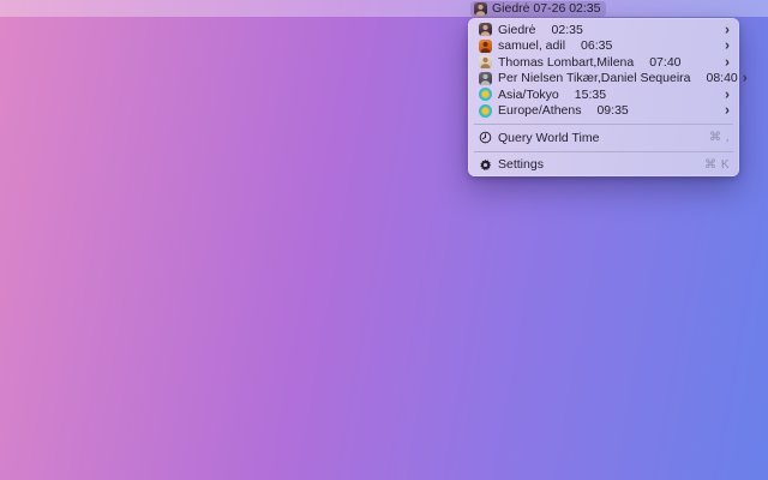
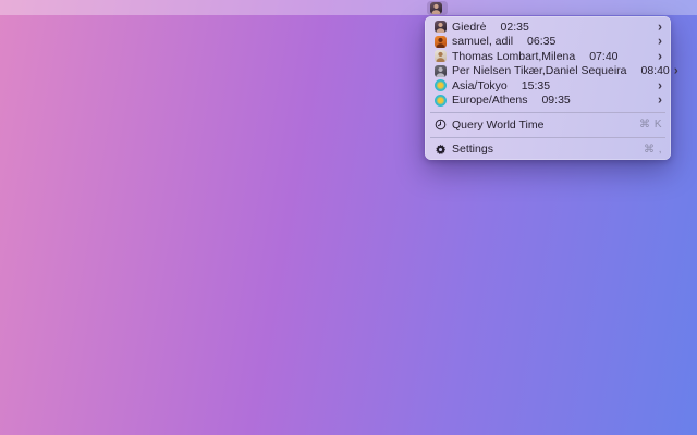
- Giedrė 07-26 02:35
  Giedrė
  02:35
  ›
  samuel, adil
  06:35
  ›
  Thomas Lombart,Milena
  07:40
  ›
  Per Nielsen Tikær,Daniel Sequeira
  08:40
  ›
  Asia/Tokyo
  15:35
  ›
  Europe/Athens
  09:35
  ›
  Query World Time
- ⌘ ,
+ ⌘ K
  Settings
- ⌘ K
+ ⌘ ,
